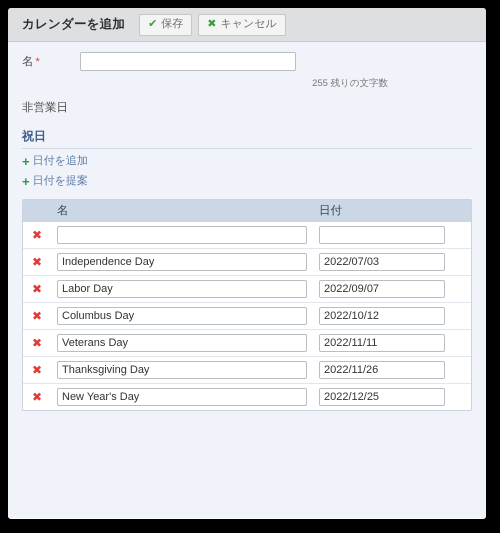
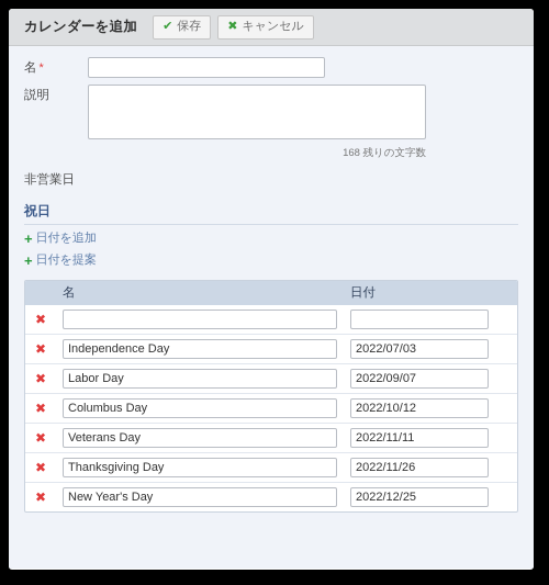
  カレンダーを追加
  ✔
  保存
  ✖
  キャンセル
  名 *
+ 説明
- 255 残りの文字数
+ 168 残りの文字数
  非営業日
  祝日
  +
  日付を追加
  +
  日付を提案
  名
  日付
  ✖
  ✖
  Independence Day
  2022/07/03
  ✖
  Labor Day
  2022/09/07
  ✖
  Columbus Day
  2022/10/12
  ✖
  Veterans Day
  2022/11/11
  ✖
  Thanksgiving Day
  2022/11/26
  ✖
  New Year's Day
  2022/12/25
